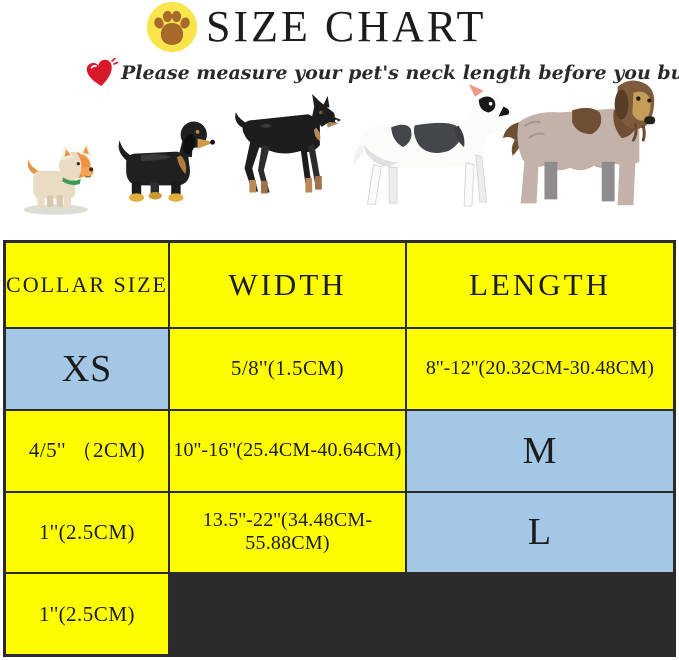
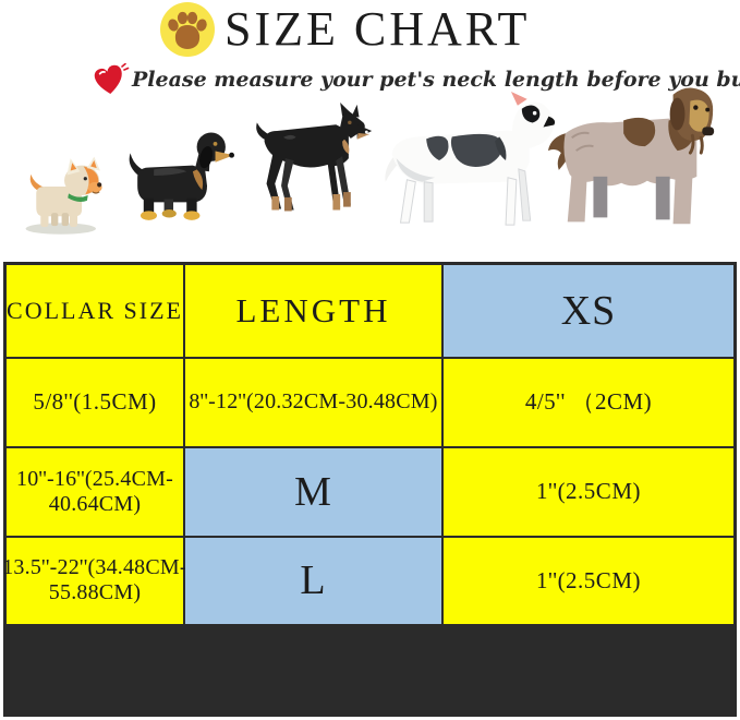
  SIZE CHART
  Please measure your pet's neck length befor
  COLLAR SIZE
- WIDTH
  LENGTH
  XS
  5/8''(1.5CM)
  8''-12''(20.32CM-30.48CM)
  4/5'' （2CM)
  10''-16''(25.4CM-40.64CM)
  M
  1''(2.5CM)
  13.5''-22''(34.48CM-55.88CM)
  L
  1''(2.5CM)
